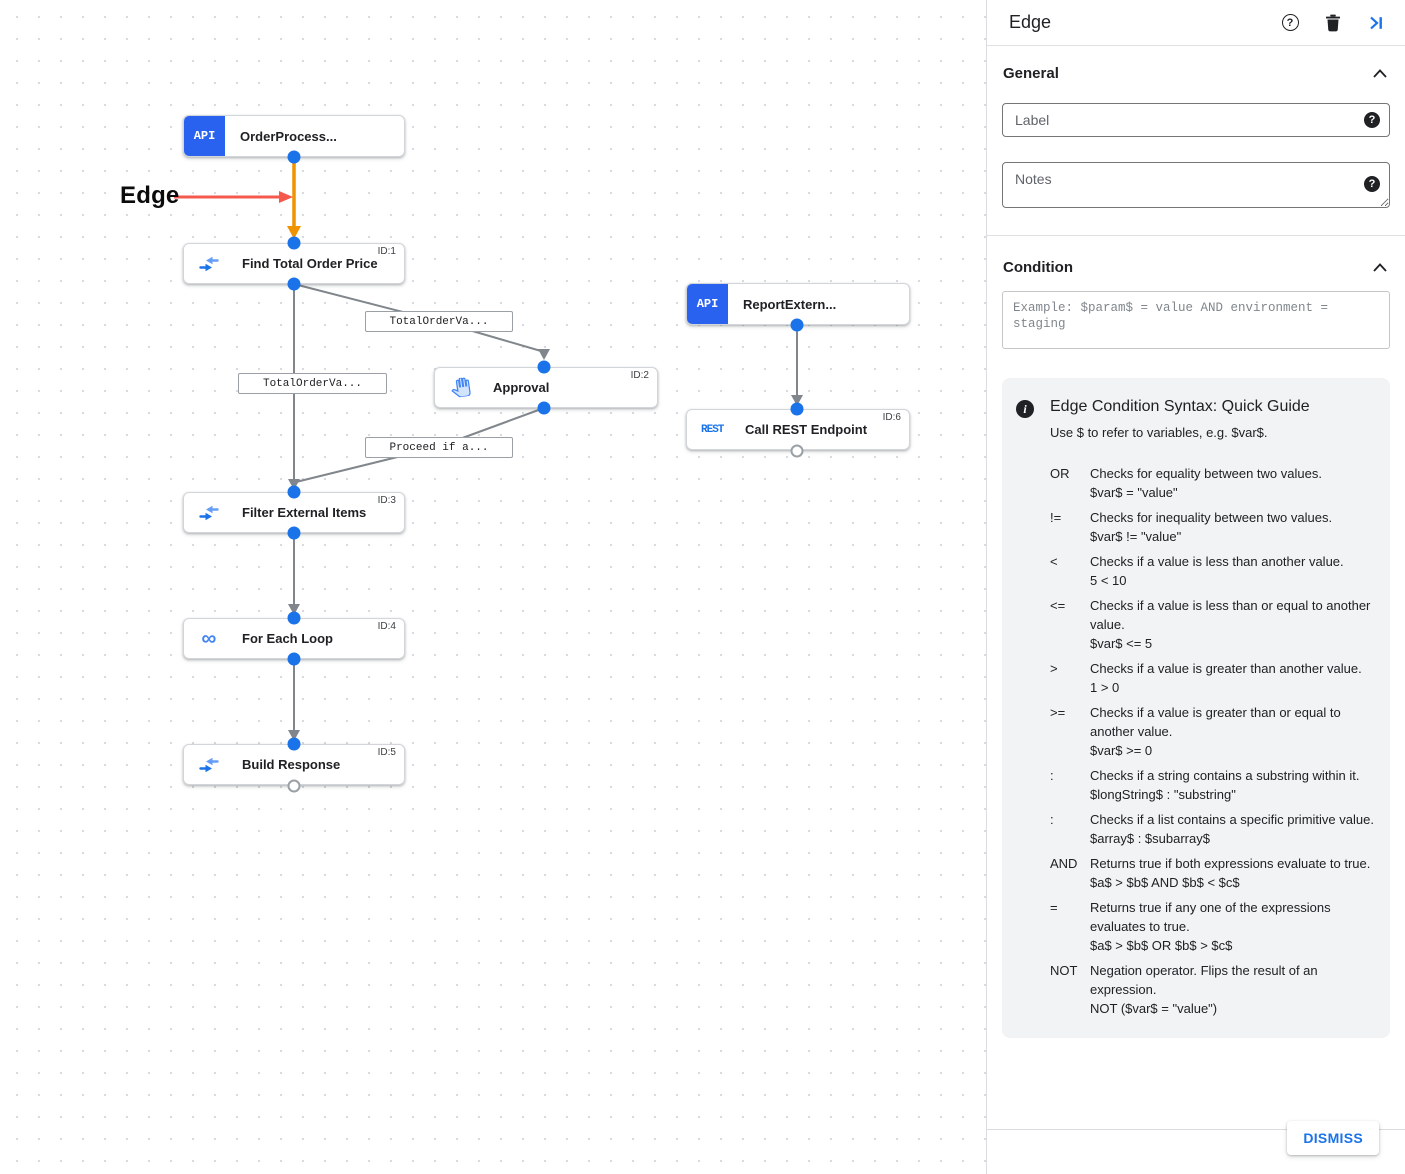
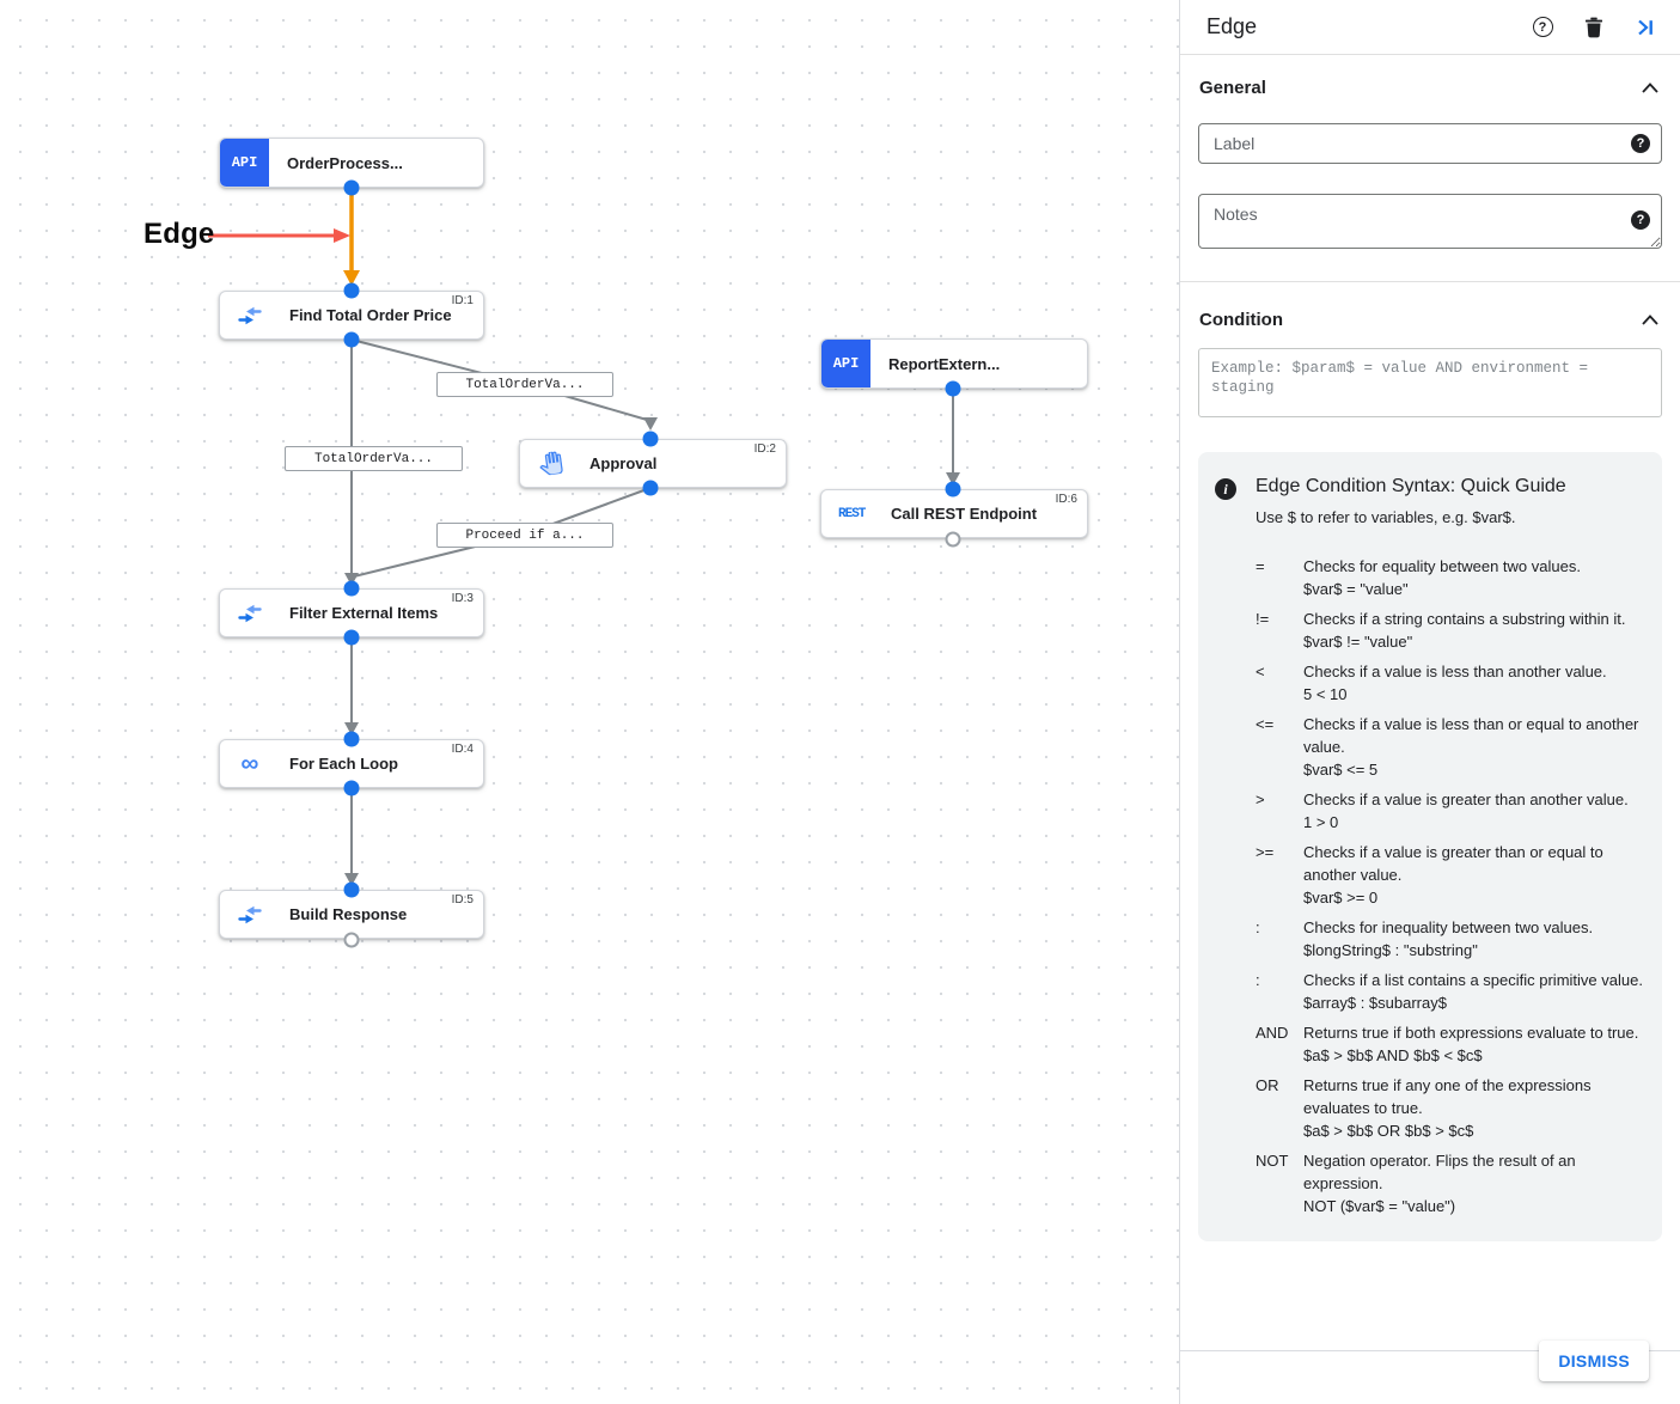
  API
  OrderProcess...
  ID:1
  Find Total Order Price
  ID:2
  Approval
  ID:3
  Filter External Items
  ID:4
  For Each Loop
  ID:5
  Build Response
  API
  ReportExtern...
  ID:6
  REST
  Call REST Endpoint
  TotalOrderVa...
  TotalOrderVa...
  Proceed if a...
  Edge
  Edge
  General
  Label
  Notes
  Condition
  Edge Condition Syntax: Quick Guide
  Use $ to refer to variables, e.g. $var$.
- OR
+ =
  Checks for equality between two values.
  $var$ = "value"
  !=
- Checks for inequality between two values.
+ Checks if a string contains a substring within it.
  $var$ != "value"
  <
  Checks if a value is less than another value.
  5 < 10
  <=
  Checks if a value is less than or equal to another value.
  $var$ <= 5
  >
  Checks if a value is greater than another value.
  1 > 0
  >=
  Checks if a value is greater than or equal to another value.
  $var$ >= 0
  :
- Checks if a string contains a substring within it.
+ Checks for inequality between two values.
  $longString$ : "substring"
  :
  Checks if a list contains a specific primitive value.
  $array$ : $subarray$
  AND
  Returns true if both expressions evaluate to true.
  $a$ > $b$ AND $b$ < $c$
- =
+ OR
  Returns true if any one of the expressions evaluates to true.
  $a$ > $b$ OR $b$ > $c$
  NOT
  Negation operator. Flips the result of an expression.
  NOT ($var$ = "value")
  DISMISS
